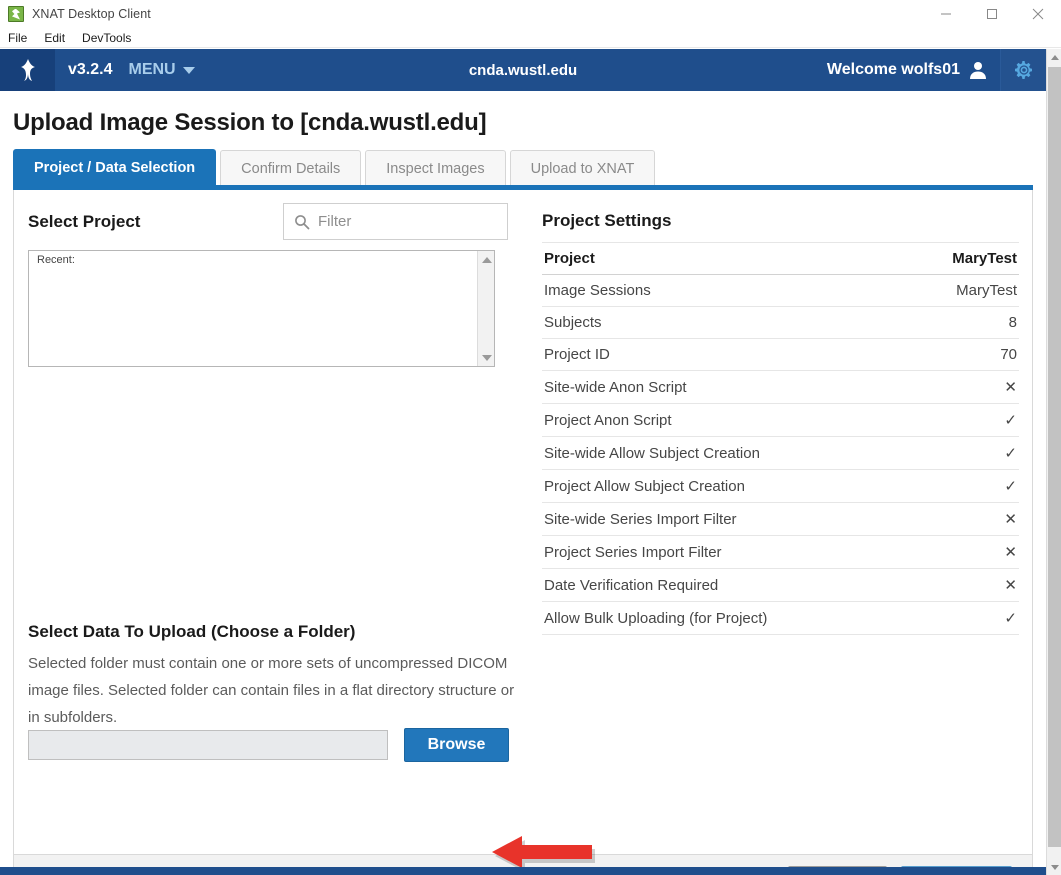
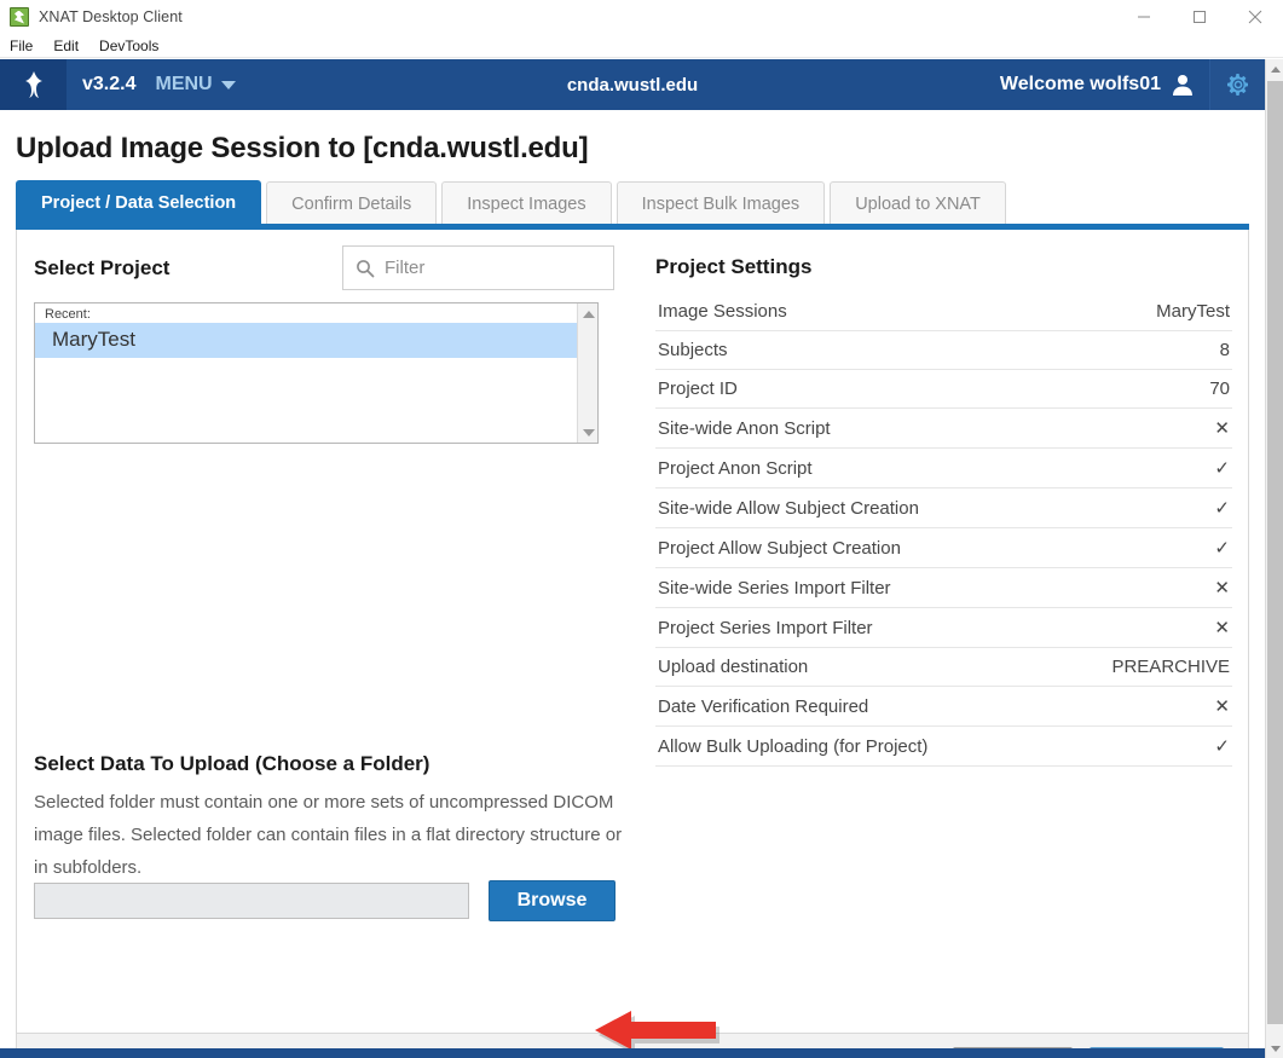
  XNAT Desktop Client
  File
  Edit
  DevTools
  v3.2.4
  MENU
  cnda.wustl.edu
  Welcome wolfs01
  Upload Image Session to [cnda.wustl.edu]
  Project / Data Selection
  Confirm Details
  Inspect Images
+ Inspect Bulk Images
  Upload to XNAT
  Select Project
  Filter
  Recent:
+ MaryTest
  Select Data To Upload (Choose a Folder)
  Selected folder must contain one or more sets of uncompressed DICOM image files. Selected folder can contain files in a flat directory structure or in subfolders.
  Browse
  Project Settings
- Project	MaryTest
  Image Sessions	MaryTest
  Subjects	8
  Project ID	70
  Site-wide Anon Script	✕
  Project Anon Script	✓
  Site-wide Allow Subject Creation	✓
  Project Allow Subject Creation	✓
  Site-wide Series Import Filter	✕
  Project Series Import Filter	✕
+ Upload destination	PREARCHIVE
  Date Verification Required	✕
  Allow Bulk Uploading (for Project)	✓
